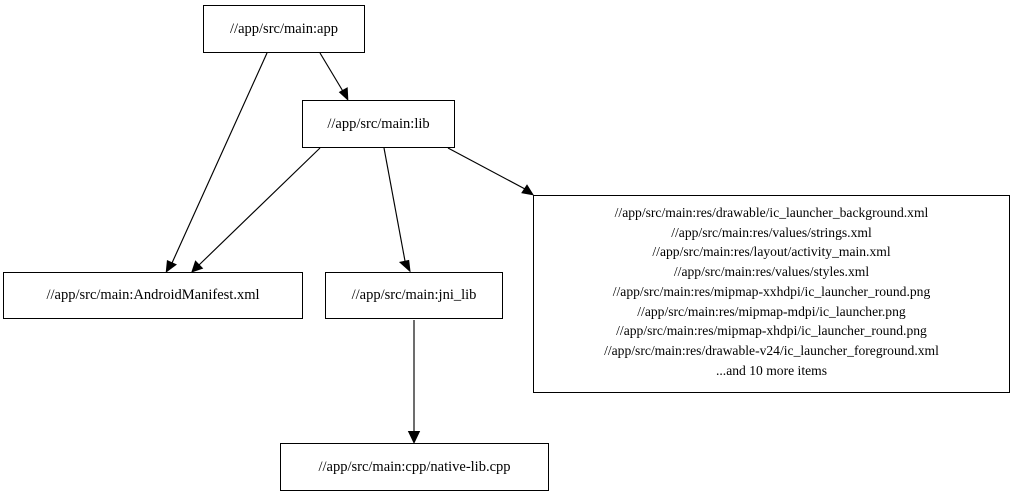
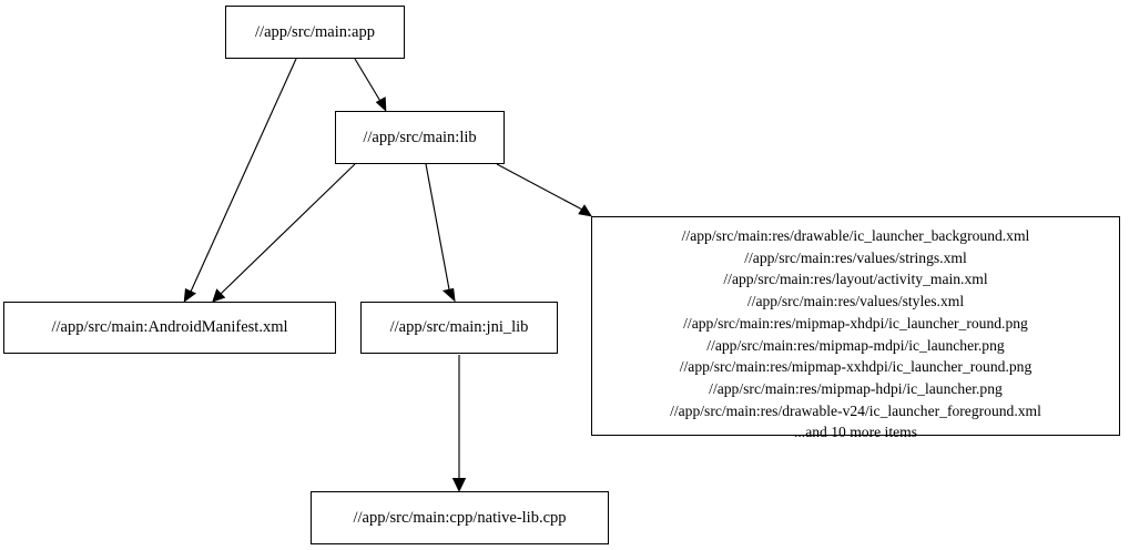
  //app/src/main:app
  //app/src/main:lib
  //app/src/main:AndroidManifest.xml
  //app/src/main:jni_lib
  //app/src/main:cpp/native-lib.cpp
  //app/src/main:res/drawable/ic_launcher_background.xml
  //app/src/main:res/values/strings.xml
  //app/src/main:res/layout/activity_main.xml
  //app/src/main:res/values/styles.xml
- //app/src/main:res/mipmap-xxhdpi/ic_launcher_round.png
+ //app/src/main:res/mipmap-xhdpi/ic_launcher_round.png
  //app/src/main:res/mipmap-mdpi/ic_launcher.png
- //app/src/main:res/mipmap-xhdpi/ic_launcher_round.png
+ //app/src/main:res/mipmap-xxhdpi/ic_launcher_round.png
+ //app/src/main:res/mipmap-hdpi/ic_launcher.png
  //app/src/main:res/drawable-v24/ic_launcher_foreground.xml
  ...and 10 more items
